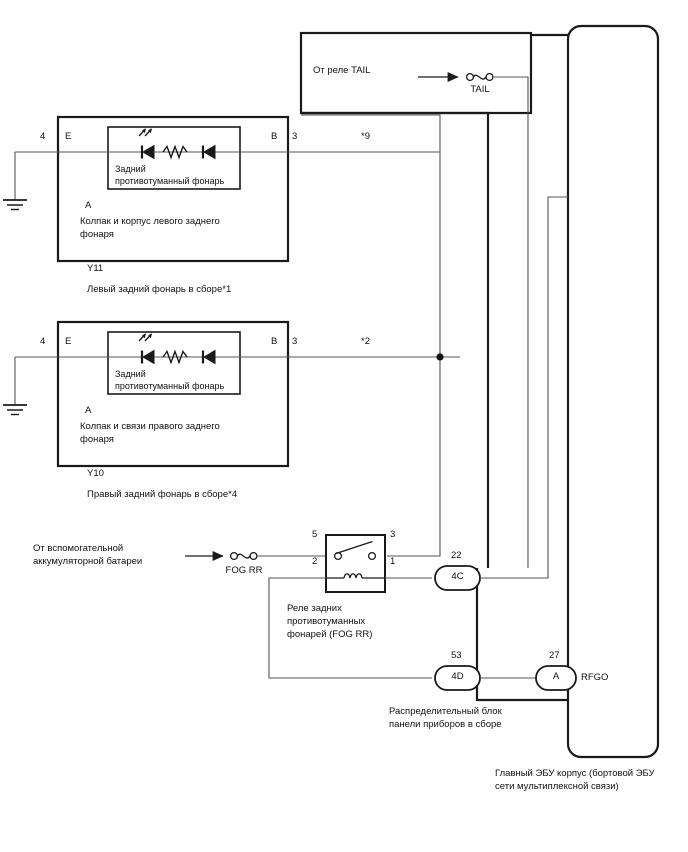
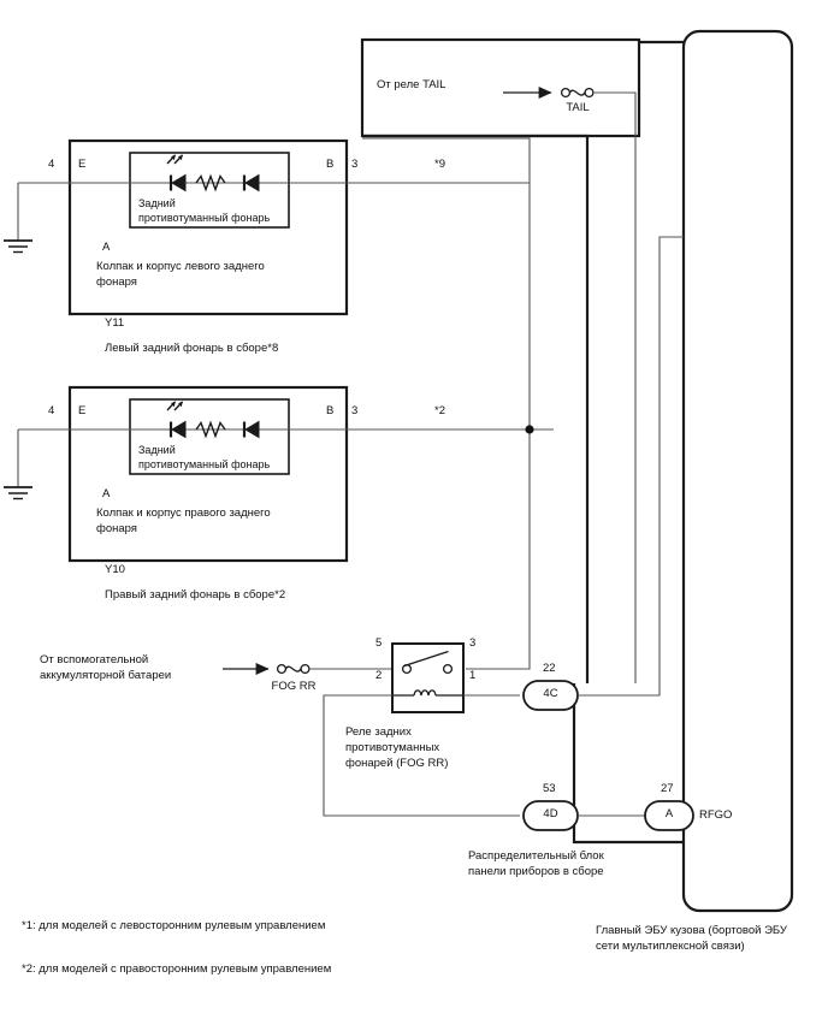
  От реле TAIL
  TAIL
  4
  E
  B
  3
  Задний
  противотуманный фонарь
  A
  Колпак и корпус левого заднего
  фонаря
  Y11
- Левый задний фонарь в сборе*1
+ Левый задний фонарь в сборе*8
  *9
  4
  E
  B
  3
  Задний
  противотуманный фонарь
  A
- Колпак и связи правого заднего
+ Колпак и корпус правого заднего
  фонаря
  Y10
- Правый задний фонарь в сборе*4
+ Правый задний фонарь в сборе*2
  *2
  От вспомогательной
  аккумуляторной батареи
  FOG RR
  5
  3
  2
  1
  Реле задних
  противотуманных
  фонарей (FOG RR)
  22
  4C
  53
  4D
  Распределительный блок
  панели приборов в сборе
  27
  A
  RFGO
- Главный ЭБУ корпус (бортовой ЭБУ
+ Главный ЭБУ кузова (бортовой ЭБУ
  сети мультиплексной связи)
+ *1: для моделей с левосторонним рулевым управлением
+ *2: для моделей с правосторонним рулевым управлением
